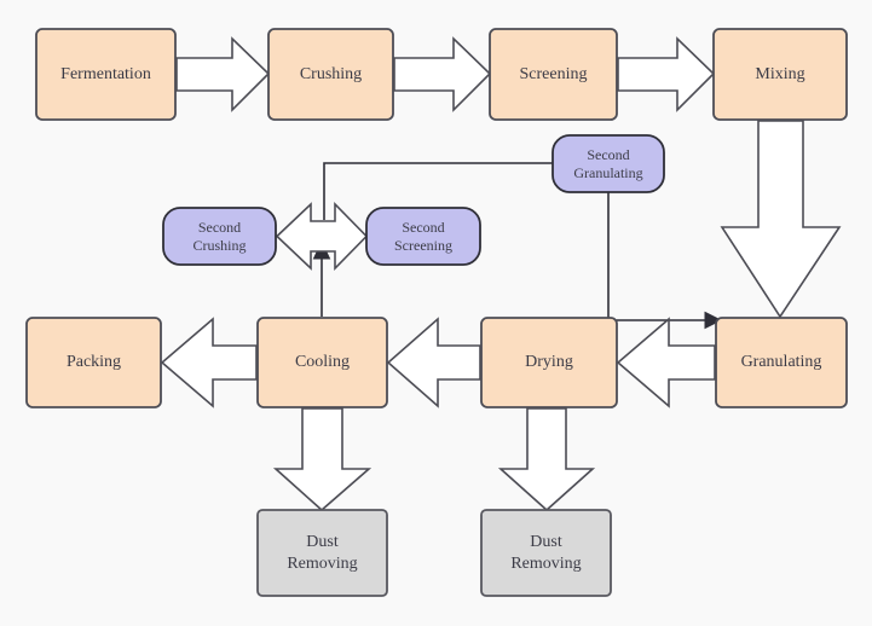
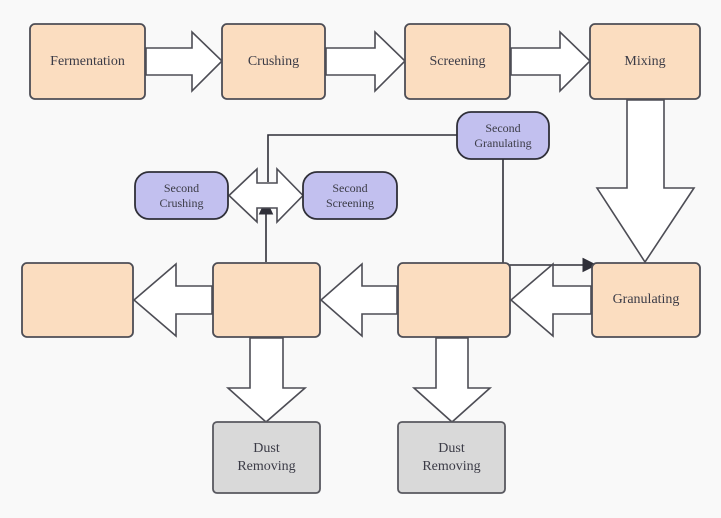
  Fermentation
  Crushing
  Screening
  Mixing
  Second
  Granulating
  Second
  Crushing
  Second
  Screening
- Packing
- Cooling
- Drying
  Granulating
  Dust
  Removing
  Dust
  Removing
